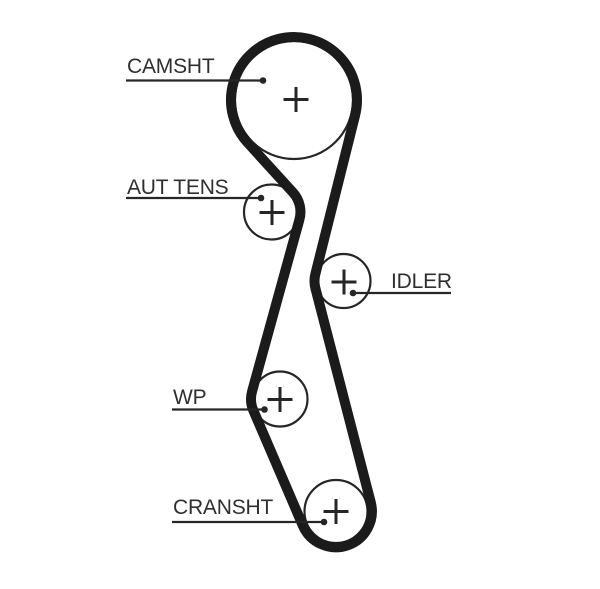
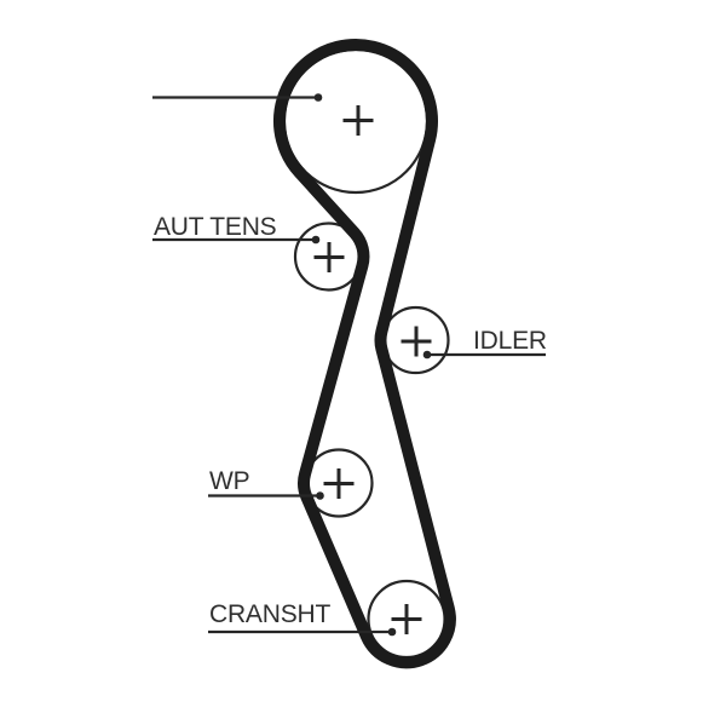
- CAMSHT
  AUT TENS
  IDLER
  WP
  CRANSHT
